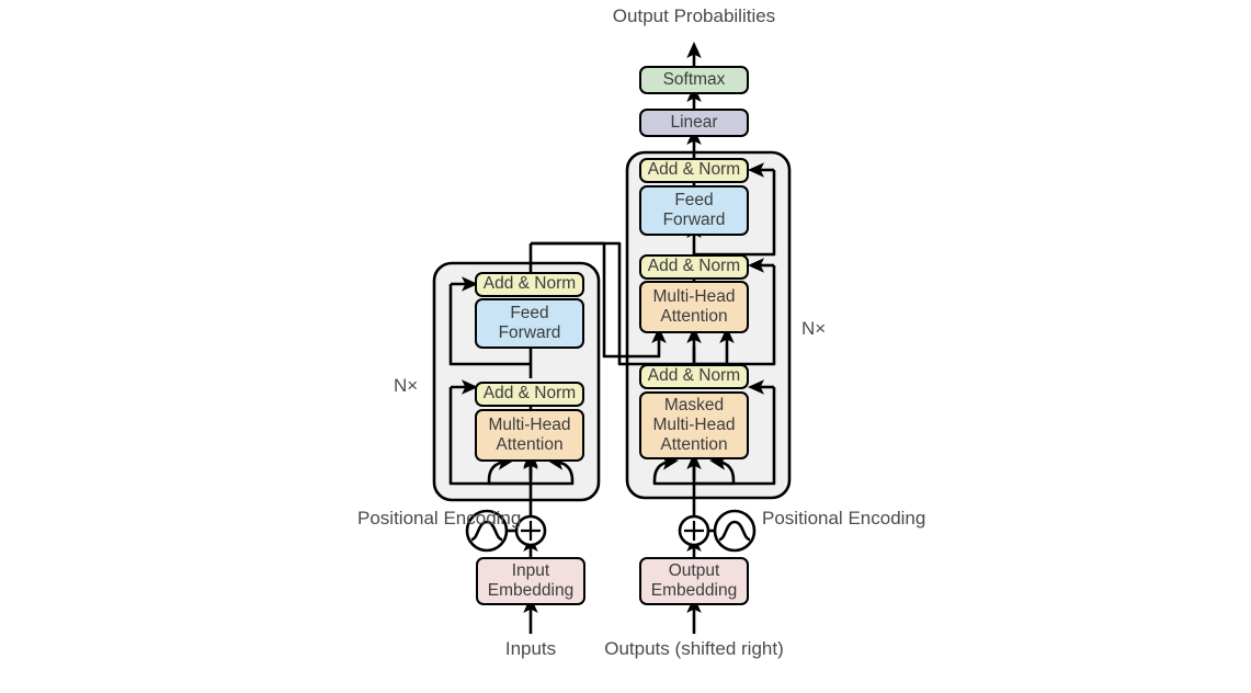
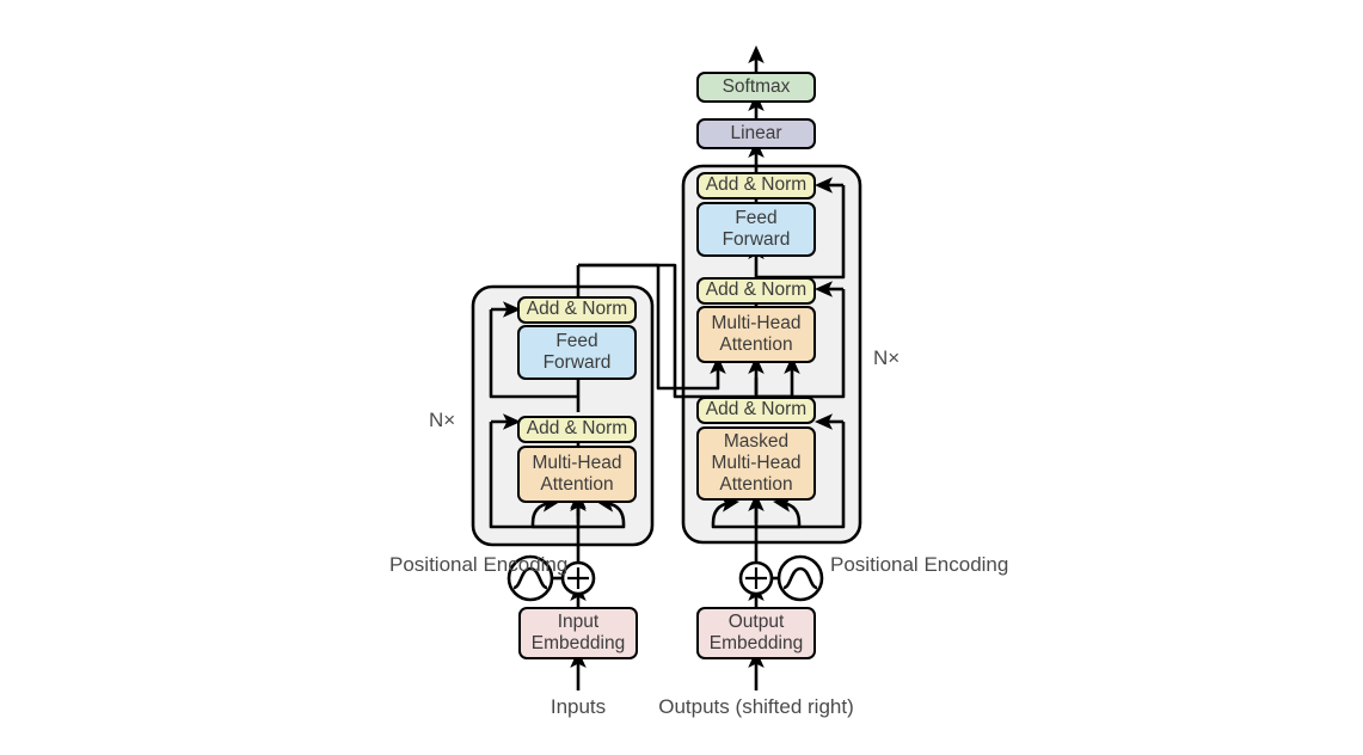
  Softmax
  Linear
  Add & Norm
  Feed
  Forward
  Add & Norm
  Multi-Head
  Attention
  Add & Norm
  Masked
  Multi-Head
  Attention
  Add & Norm
  Feed
  Forward
  Add & Norm
  Multi-Head
  Attention
  Input
  Embedding
  Output
  Embedding
- Output Probabilities
  N×
  N×
  Positional Encoding
  Positional Encoding
  Inputs
  Outputs (shifted right)
